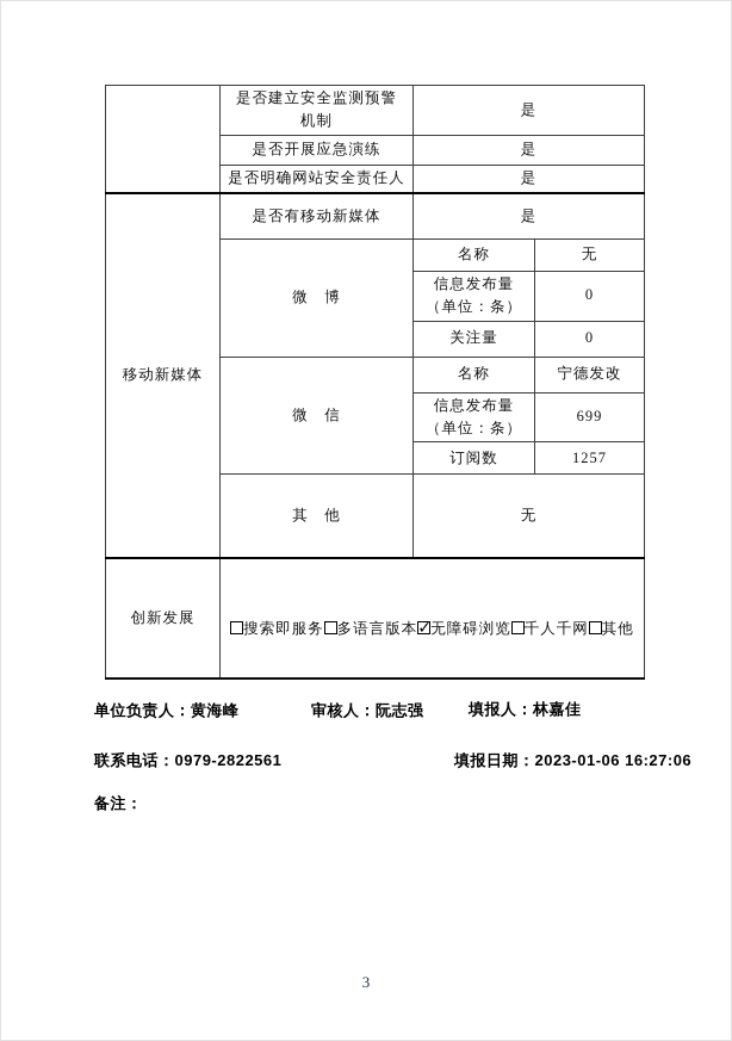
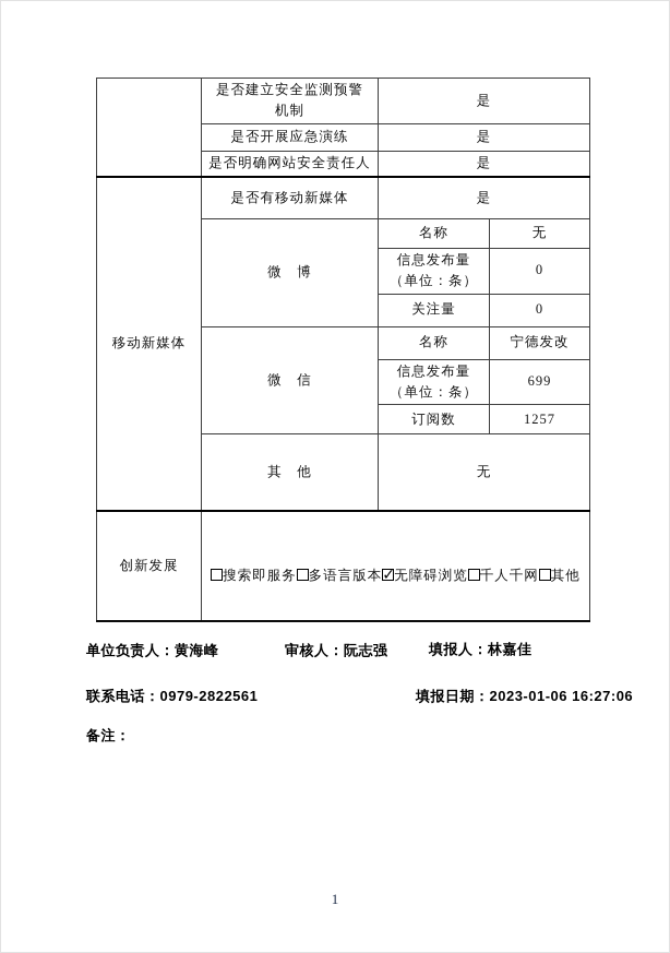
  	是否建立安全监测预警 机制	是
  是否开展应急演练	是
  是否明确网站安全责任人	是
  移动新媒体	是否有移动新媒体	是
  微 博	名称	无
  信息发布量 （单位：条）	0
  关注量	0
  微 信	名称	宁德发改
  信息发布量 （单位：条）	699
  订阅数	1257
  其 他	无
  创新发展	搜索即服务 多语言版本 无障碍浏览 千人千网 其他
  单位负责人：黄海峰
  审核人：阮志强
  填报人：林嘉佳
  联系电话：0979-2822561
  填报日期：2023-01-06 16:27:06
  备注：
- 3
+ 1
